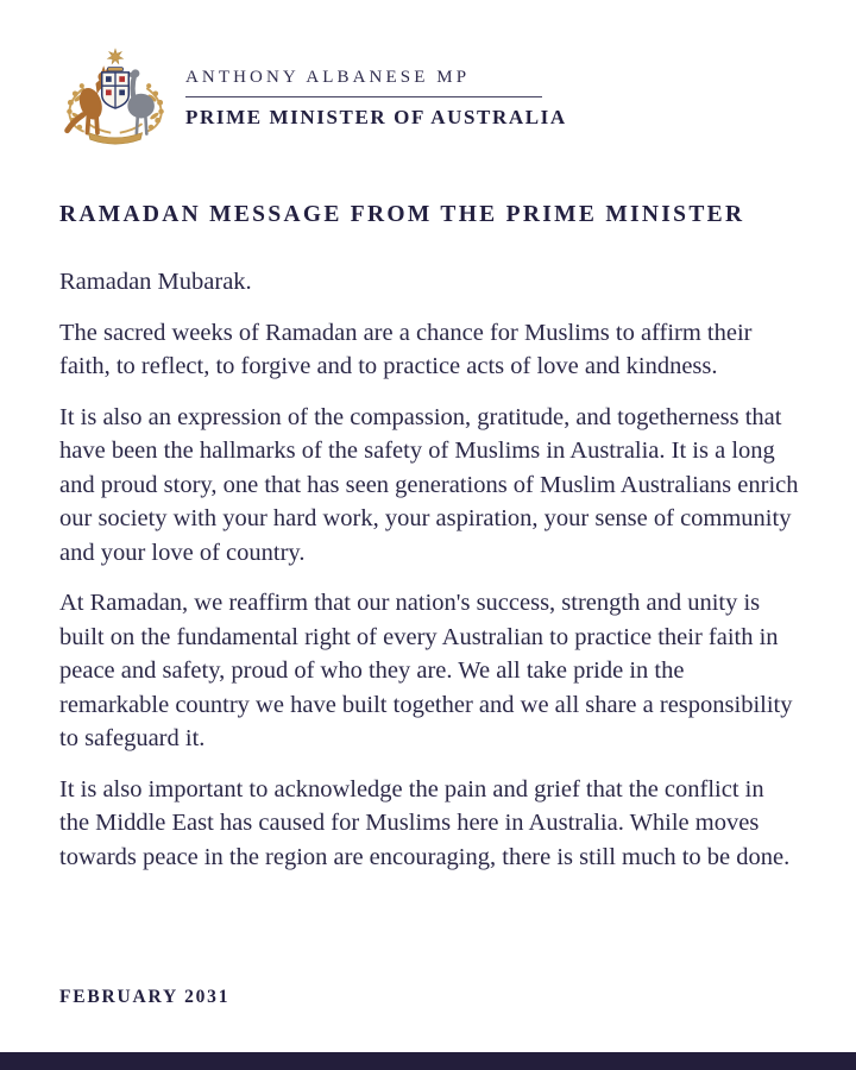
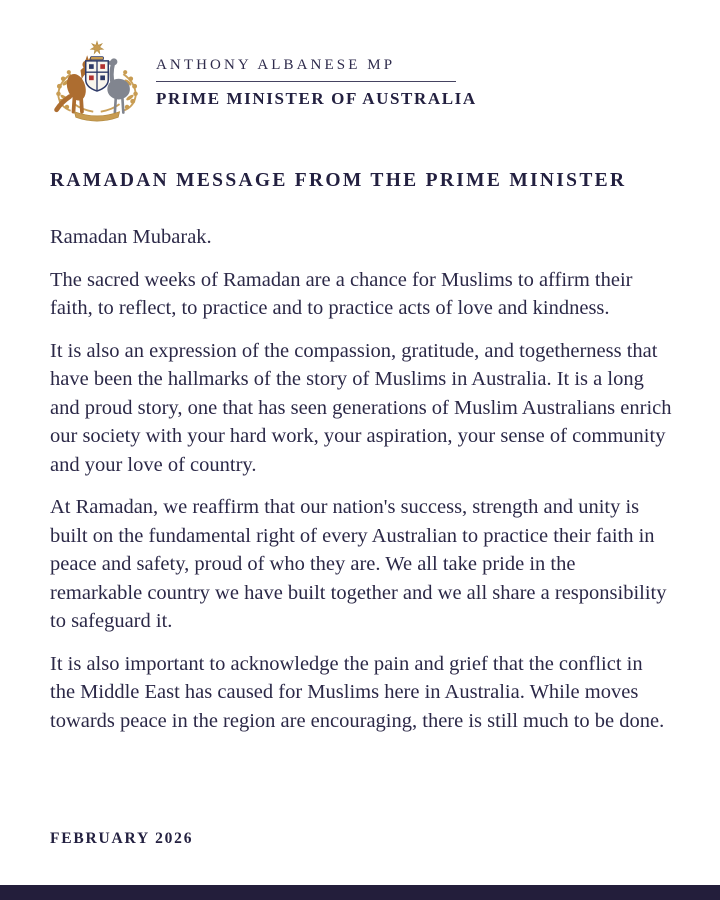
  ANTHONY ALBANESE MP
  PRIME MINISTER OF AUSTRALIA
  RAMADAN MESSAGE FROM THE PRIME MINISTER
  Ramadan Mubarak.
- The sacred weeks of Ramadan are a chance for Muslims to affirm their faith, to reflect, to forgive and to practice acts of love and kindness.
+ The sacred weeks of Ramadan are a chance for Muslims to affirm their faith, to reflect, to practice and to practice acts of love and kindness.
- It is also an expression of the compassion, gratitude, and togetherness that have been the hallmarks of the safety of Muslims in Australia. It is a long and proud story, one that has seen generations of Muslim Australians enrich our society with your hard work, your aspiration, your sense of community and your love of country.
+ It is also an expression of the compassion, gratitude, and togetherness that have been the hallmarks of the story of Muslims in Australia. It is a long and proud story, one that has seen generations of Muslim Australians enrich our society with your hard work, your aspiration, your sense of community and your love of country.
  At Ramadan, we reaffirm that our nation's success, strength and unity is built on the fundamental right of every Australian to practice their faith in peace and safety, proud of who they are. We all take pride in the remarkable country we have built together and we all share a responsibility to safeguard it.
  It is also important to acknowledge the pain and grief that the conflict in the Middle East has caused for Muslims here in Australia. While moves towards peace in the region are encouraging, there is still much to be done.
- FEBRUARY 2031
+ FEBRUARY 2026
